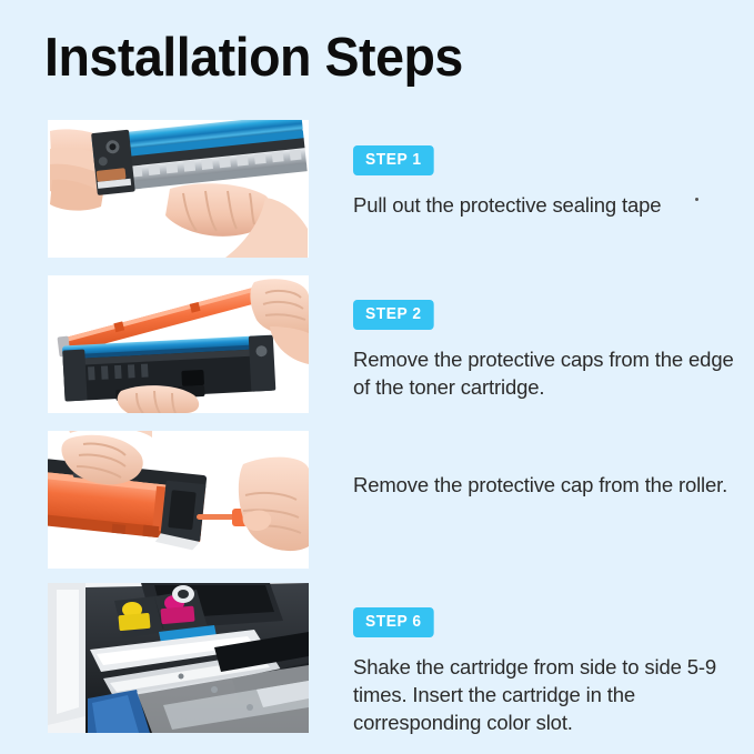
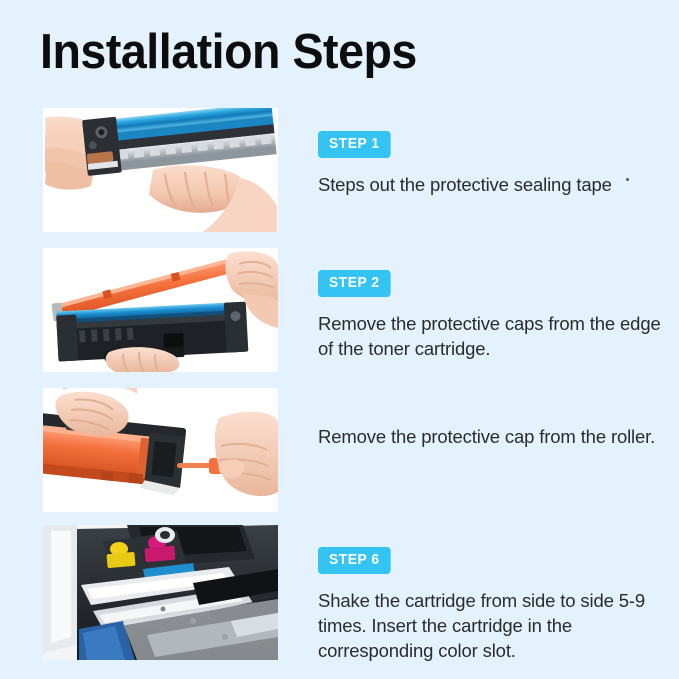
  Installation Steps
  STEP 1
- Pull out the protective sealing tape
+ Steps out the protective sealing tape
  STEP 2
  Remove the protective caps from the edge of the toner cartridge.
  Remove the protective cap from the roller.
  STEP 6
  Shake the cartridge from side to side 5-9 times. Insert the cartridge in the corresponding color slot.
